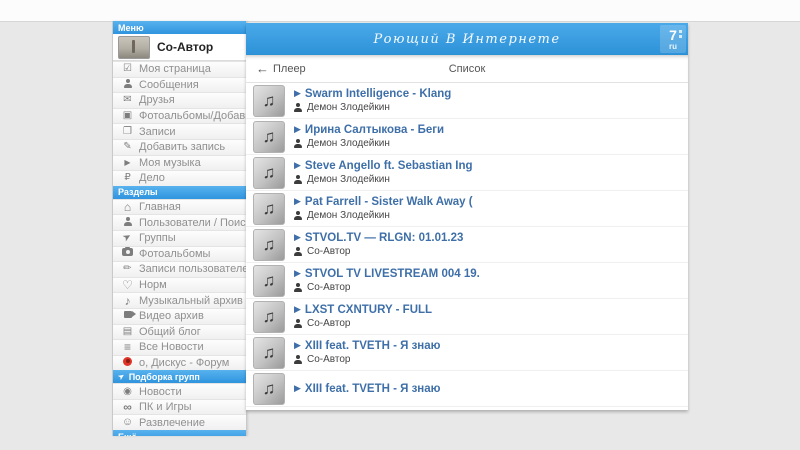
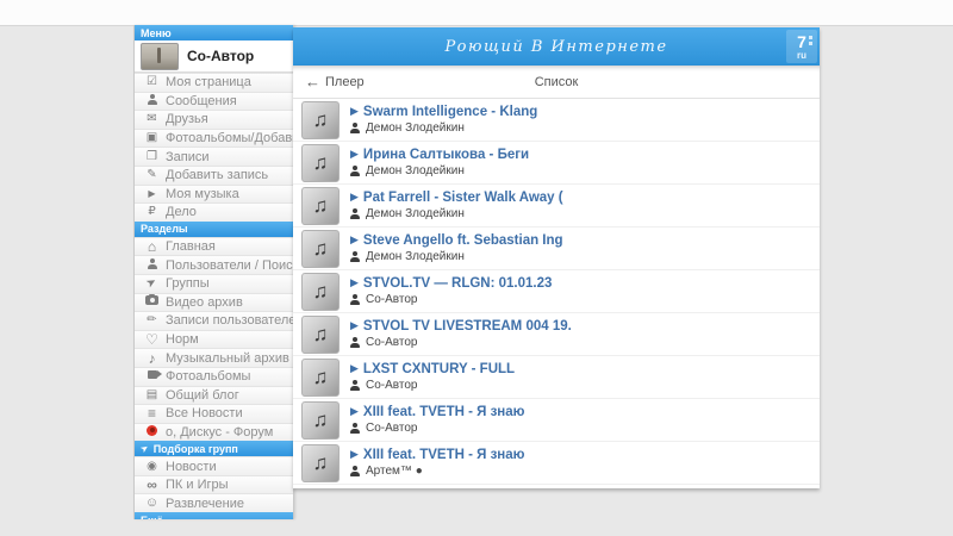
  Меню
  Со-Автор
  ☑
  Моя страница
  Сообщения
  ✉
  Друзья
  ▣
  Фотоальбомы/Добав
  ❐
  Записи
  ✎
  Добавить запись
  ▶
  Моя музыка
  ₽
  Дело
  Разделы
  ⌂
  Главная
  Пользователи / Поис
  Группы
- Фотоальбомы
+ Видео архив
  ✏
  Записи пользовател
  ♡
  Норм
  ♪
  Музыкальный архив
- Видео архив
+ Фотоальбомы
  ▤
  Общий блог
  ≡
  Все Новости
  о, Дискус - Форум
  Подборка групп
  ◉
  Новости
  ∞
  ПК и Игры
  ☺
  Развлечение
  Роющий В Интернете
  7
  ru
  Список
  ←
  Плеер
  ♫
  ▶
  Swarm Intelligence - Klang
  Демон Злодейкин
  ♫
  ▶
  Ирина Салтыкова - Беги
  Демон Злодейкин
  ♫
  ▶
- Steve Angello ft. Sebastian Ing
+ Pat Farrell - Sister Walk Away (
  Демон Злодейкин
  ♫
  ▶
- Pat Farrell - Sister Walk Away (
+ Steve Angello ft. Sebastian Ing
  Демон Злодейкин
  ♫
  ▶
  STVOL.TV — RLGN: 01.01.23
  Со-Автор
  ♫
  ▶
  STVOL TV LIVESTREAM 004 19.
  Со-Автор
  ♫
  ▶
  LXST CXNTURY - FULL
  Со-Автор
  ♫
  ▶
  XIII feat. TVETH - Я знаю
  Со-Автор
  ♫
  ▶
  XIII feat. TVETH - Я знаю
+ Артем™ ●
